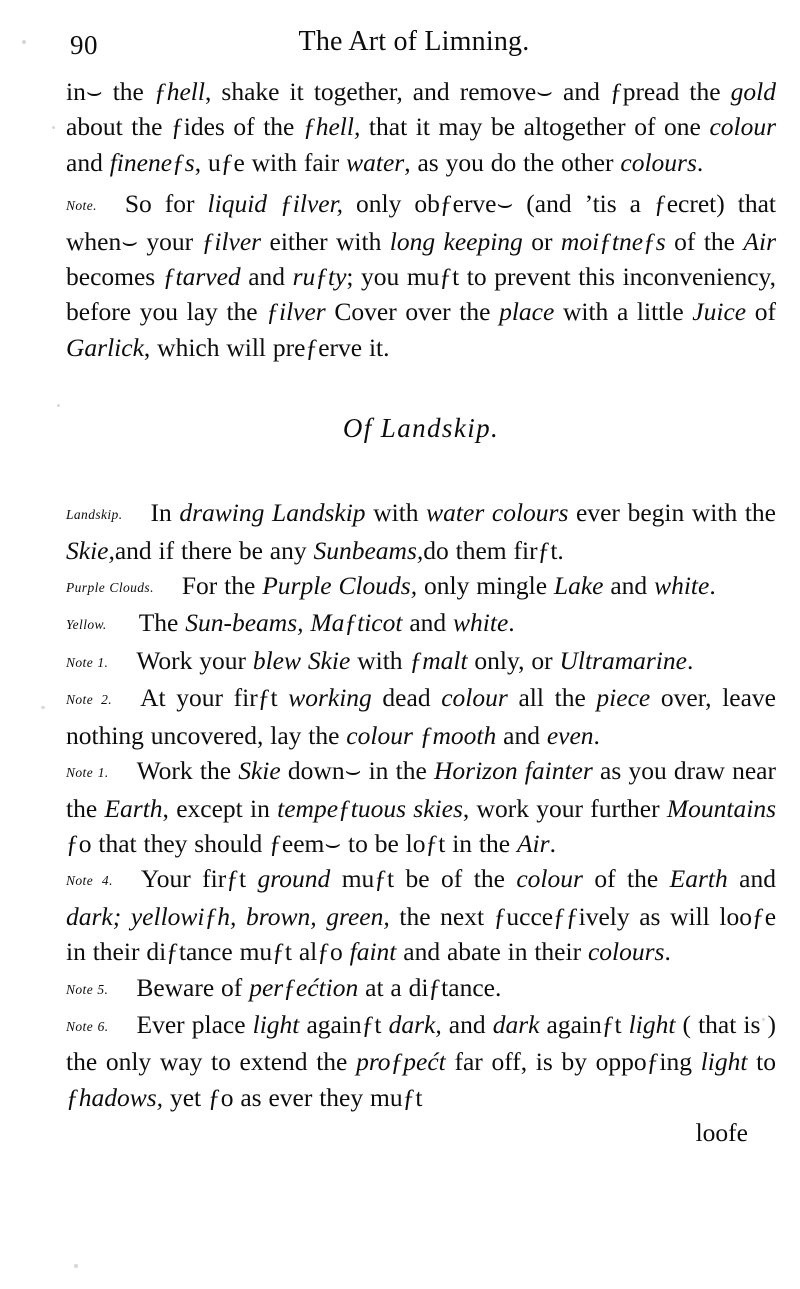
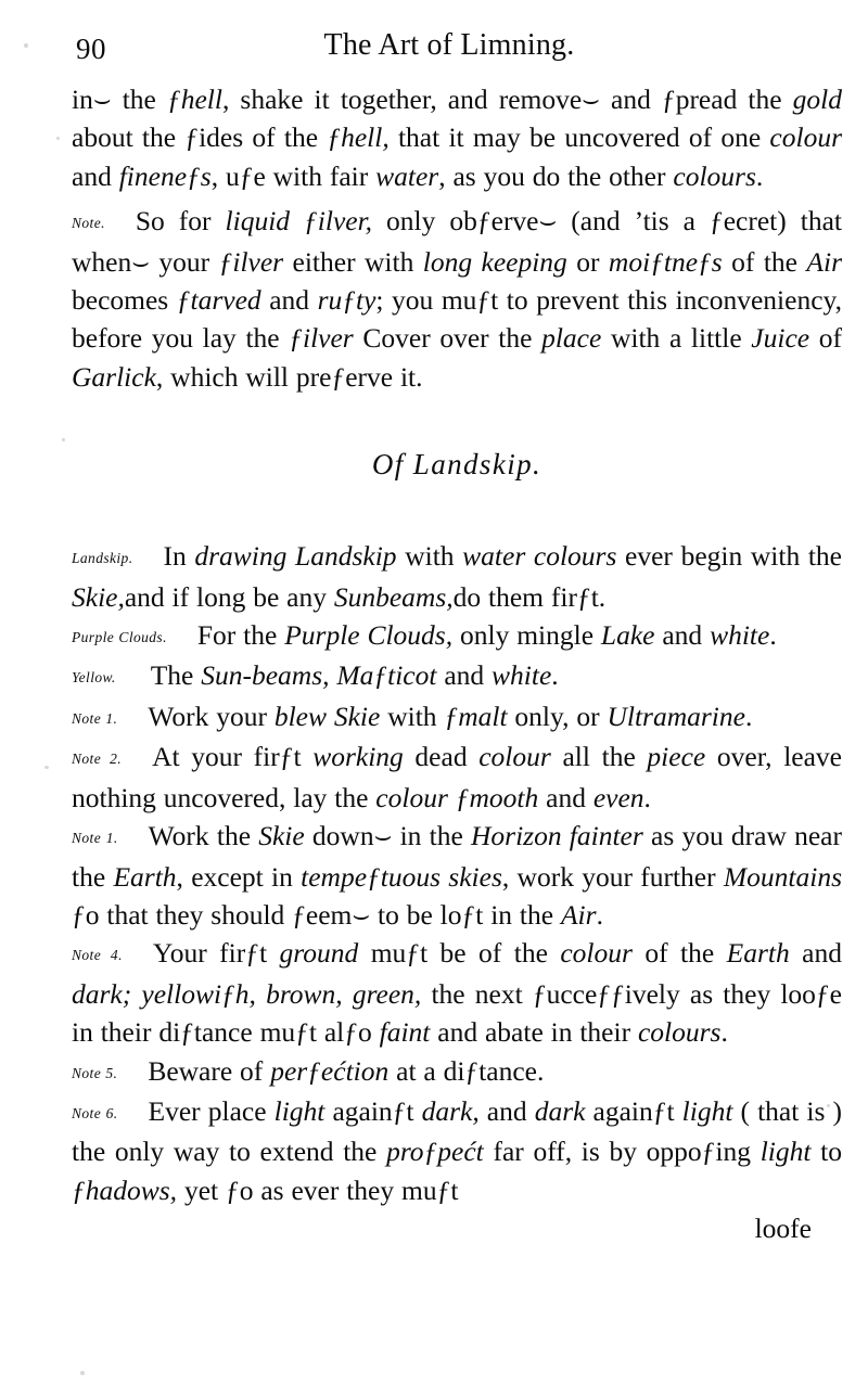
  90
  The Art of Limning.
- in⌣ the ƒhell, shake it together, and remove⌣ and ƒpread the gold about the ƒides of the ƒhell, that it may be altogether of one colour and fineneƒs, uƒe with fair water, as you do the other colours.
+ in⌣ the ƒhell, shake it together, and remove⌣ and ƒpread the gold about the ƒides of the ƒhell, that it may be uncovered of one colour and fineneƒs, uƒe with fair water, as you do the other colours.
  Note. So for liquid ƒilver, only obƒerve⌣ (and ’tis a ƒecret) that when⌣ your ƒilver either with long keeping or moiƒtneƒs of the Air becomes ƒtarved and ruƒty; you muƒt to prevent this inconveniency, before you lay the ƒilver Cover over the place with a little Juice of Garlick, which will preƒerve it.
  Of Landskip.
- Landskip. In drawing Landskip with water colours ever begin with the Skie,and if there be any Sunbeams,do them firƒt.
+ Landskip. In drawing Landskip with water colours ever begin with the Skie,and if long be any Sunbeams,do them firƒt.
  Purple Clouds. For the Purple Clouds, only mingle Lake and white.
  Yellow. The Sun-beams, Maƒticot and white.
  Note 1. Work your blew Skie with ƒmalt only, or Ultramarine.
  Note 2. At your firƒt working dead colour all the piece over, leave nothing uncovered, lay the colour ƒmooth and even.
  Note 1. Work the Skie down⌣ in the Horizon fainter as you draw near the Earth, except in tempeƒtuous skies, work your further Mountains ƒo that they should ƒeem⌣ to be loƒt in the Air.
- Note 4. Your firƒt ground muƒt be of the colour of the Earth and dark; yellowiƒh, brown, green, the next ƒucceƒƒively as will looƒe in their diƒtance muƒt alƒo faint and abate in their colours.
+ Note 4. Your firƒt ground muƒt be of the colour of the Earth and dark; yellowiƒh, brown, green, the next ƒucceƒƒively as they looƒe in their diƒtance muƒt alƒo faint and abate in their colours.
  Note 5. Beware of perƒećtion at a diƒtance.
  Note 6. Ever place light againƒt dark, and dark againƒt light ( that is ) the only way to extend the proƒpećt far off, is by oppoƒing light to ƒhadows, yet ƒo as ever they muƒt
  loofe
